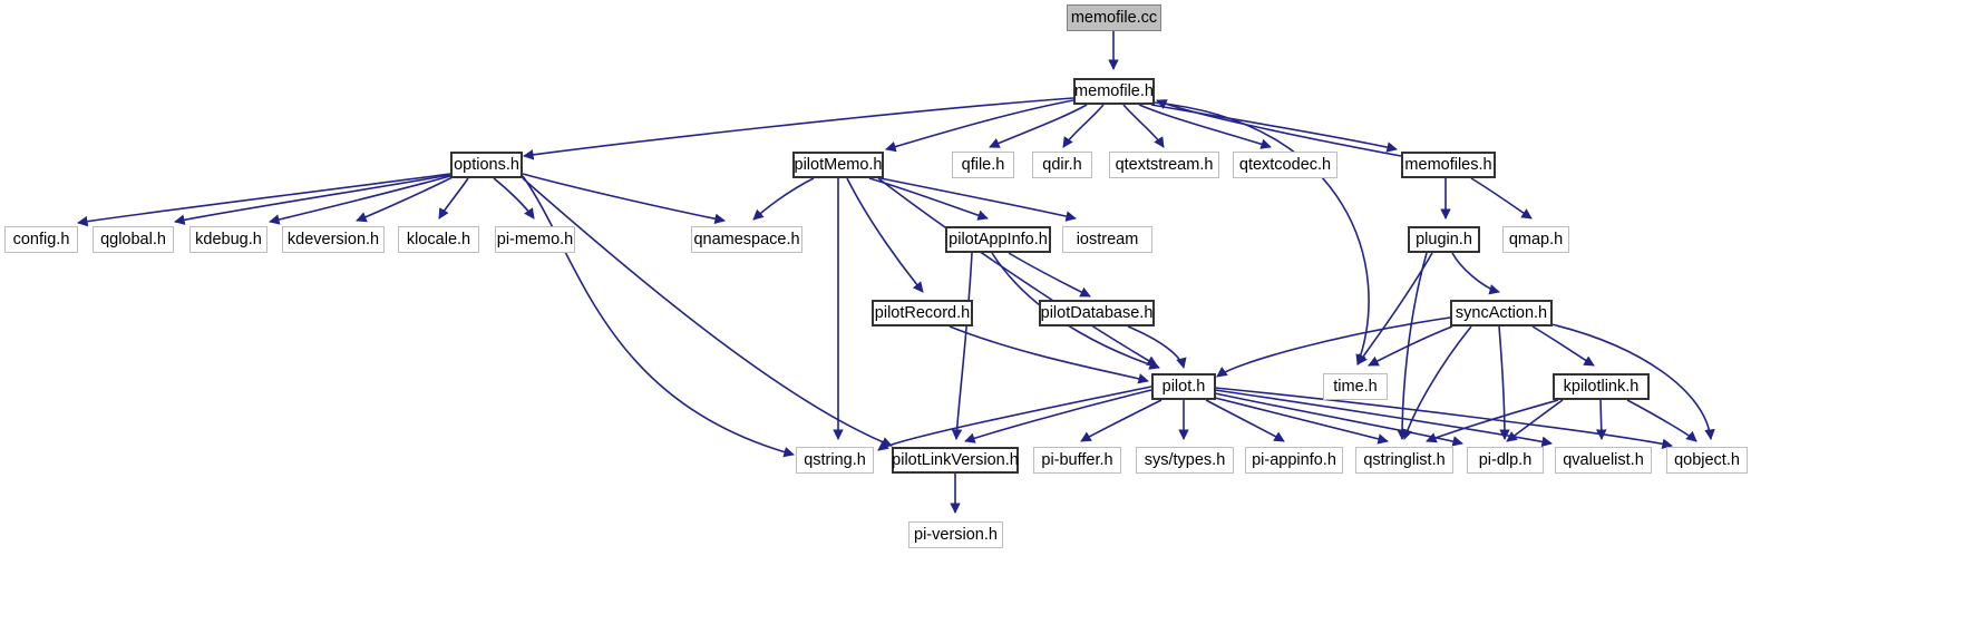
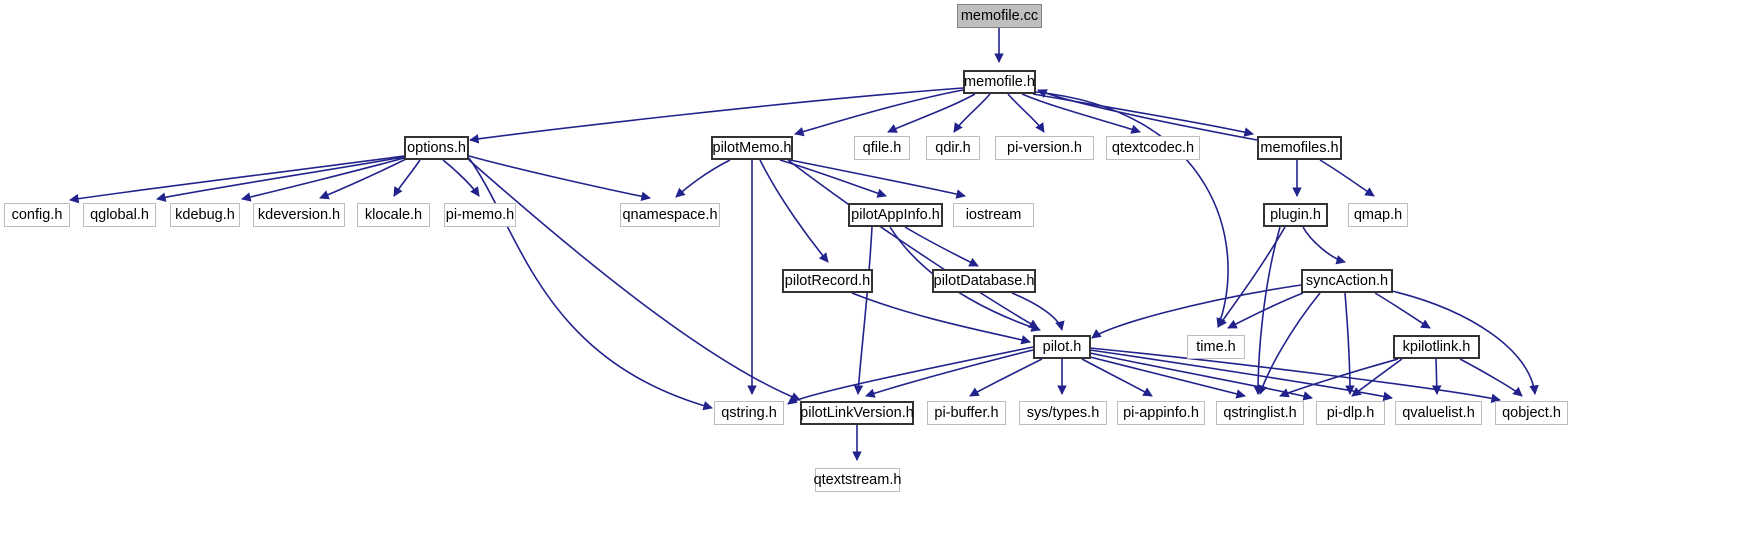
  memofile.cc
  memofile.h
  options.h
  pilotMemo.h
  qfile.h
  qdir.h
- qtextstream.h
+ pi-version.h
  qtextcodec.h
  memofiles.h
  config.h
  qglobal.h
  kdebug.h
  kdeversion.h
  klocale.h
  pi-memo.h
  qnamespace.h
  pilotAppInfo.h
  iostream
  plugin.h
  qmap.h
  pilotRecord.h
  pilotDatabase.h
  syncAction.h
  pilot.h
  time.h
  kpilotlink.h
  qstring.h
  pilotLinkVersion.h
  pi-buffer.h
  sys/types.h
  pi-appinfo.h
  qstringlist.h
  pi-dlp.h
  qvaluelist.h
  qobject.h
- pi-version.h
+ qtextstream.h
